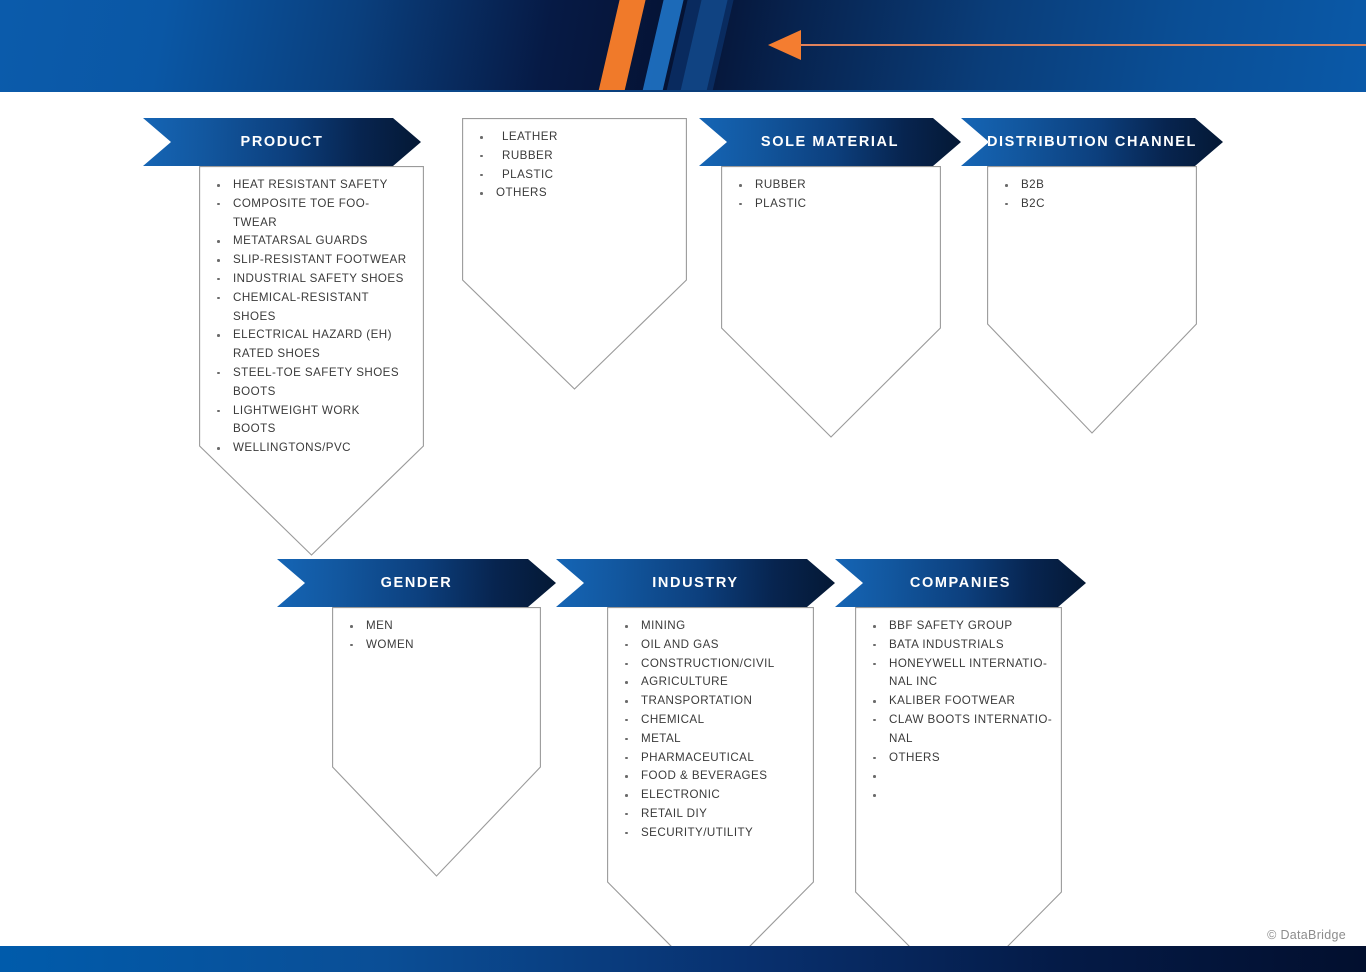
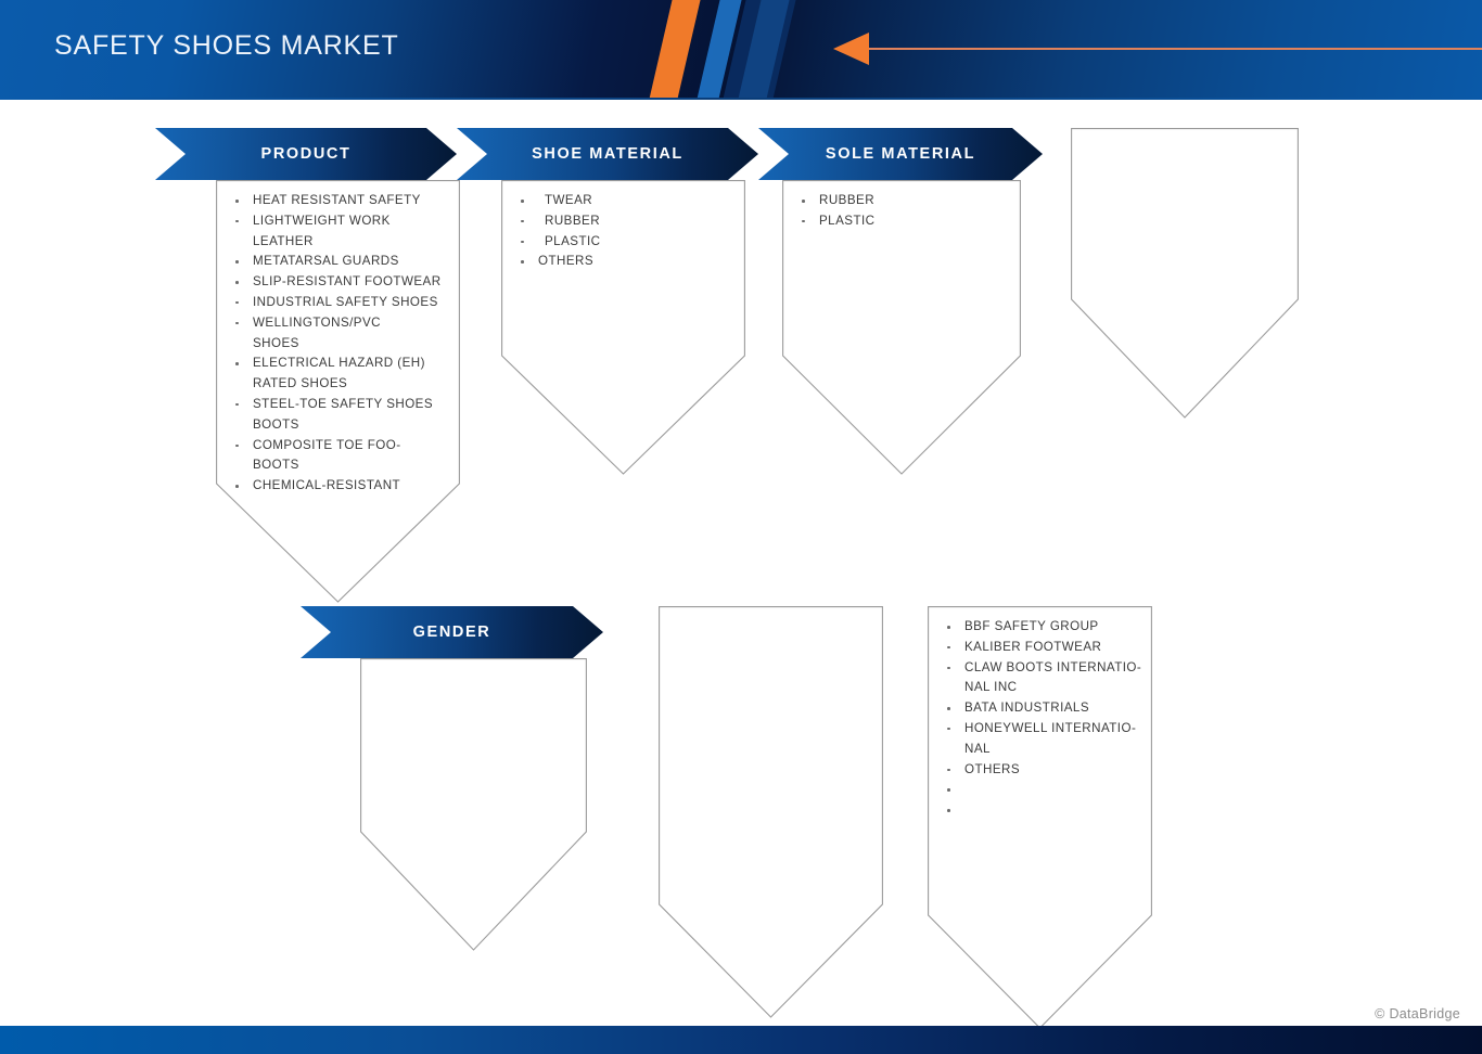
+ SAFETY SHOES MARKET
  PRODUCT
  HEAT RESISTANT SAFETY
- COMPOSITE TOE FOO-
+ LIGHTWEIGHT WORK
- TWEAR
+ LEATHER
  METATARSAL GUARDS
  SLIP-RESISTANT FOOTWEAR
  INDUSTRIAL SAFETY SHOES
- CHEMICAL-RESISTANT
+ WELLINGTONS/PVC
  SHOES
  ELECTRICAL HAZARD (EH)
  RATED SHOES
  STEEL-TOE SAFETY SHOES
  BOOTS
- LIGHTWEIGHT WORK
+ COMPOSITE TOE FOO-
  BOOTS
- WELLINGTONS/PVC
+ CHEMICAL-RESISTANT
+ SHOE MATERIAL
- LEATHER
+ TWEAR
  RUBBER
  PLASTIC
  OTHERS
  SOLE MATERIAL
  RUBBER
  PLASTIC
- DISTRIBUTION CHANNEL
- B2B
- B2C
  GENDER
- MEN
- WOMEN
- INDUSTRY
- MINING
- OIL AND GAS
- CONSTRUCTION/CIVIL
- AGRICULTURE
- TRANSPORTATION
- CHEMICAL
- METAL
- PHARMACEUTICAL
- FOOD & BEVERAGES
- ELECTRONIC
- RETAIL DIY
- SECURITY/UTILITY
- COMPANIES
  BBF SAFETY GROUP
- BATA INDUSTRIALS
+ KALIBER FOOTWEAR
- HONEYWELL INTERNATIO-
+ CLAW BOOTS INTERNATIO-
  NAL INC
- KALIBER FOOTWEAR
+ BATA INDUSTRIALS
- CLAW BOOTS INTERNATIO-
+ HONEYWELL INTERNATIO-
  NAL
  OTHERS
  © DataBridge
